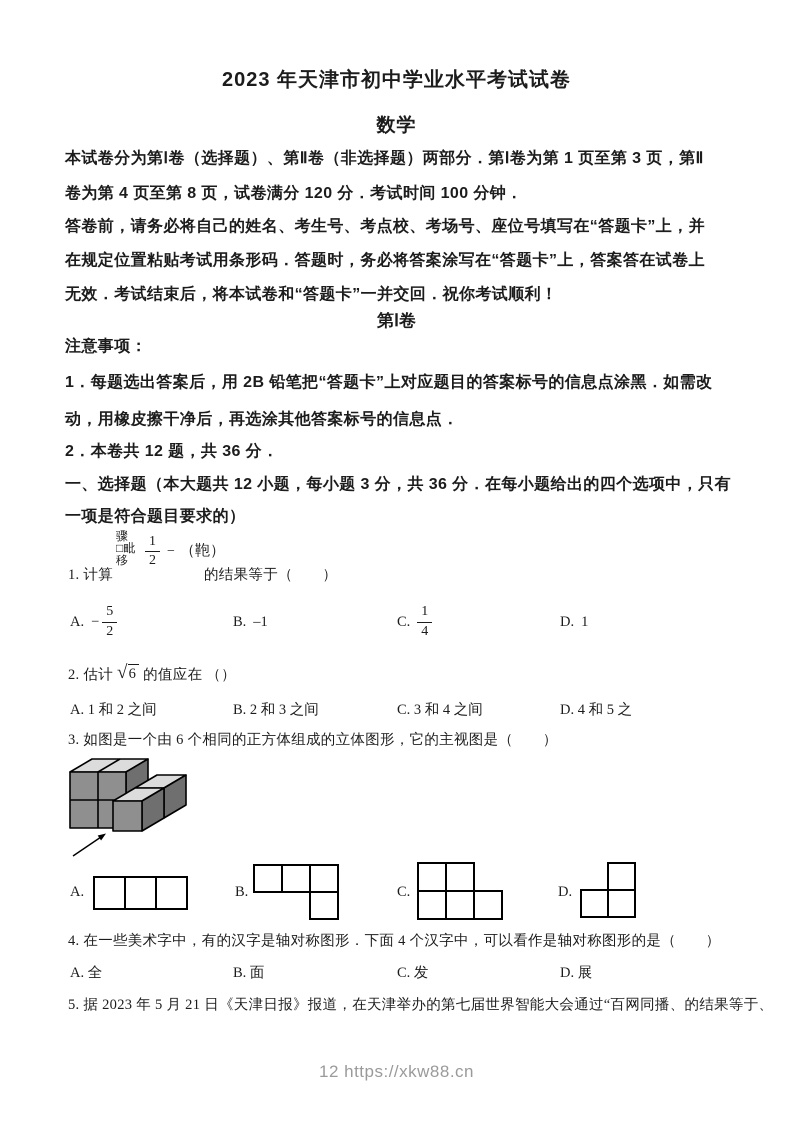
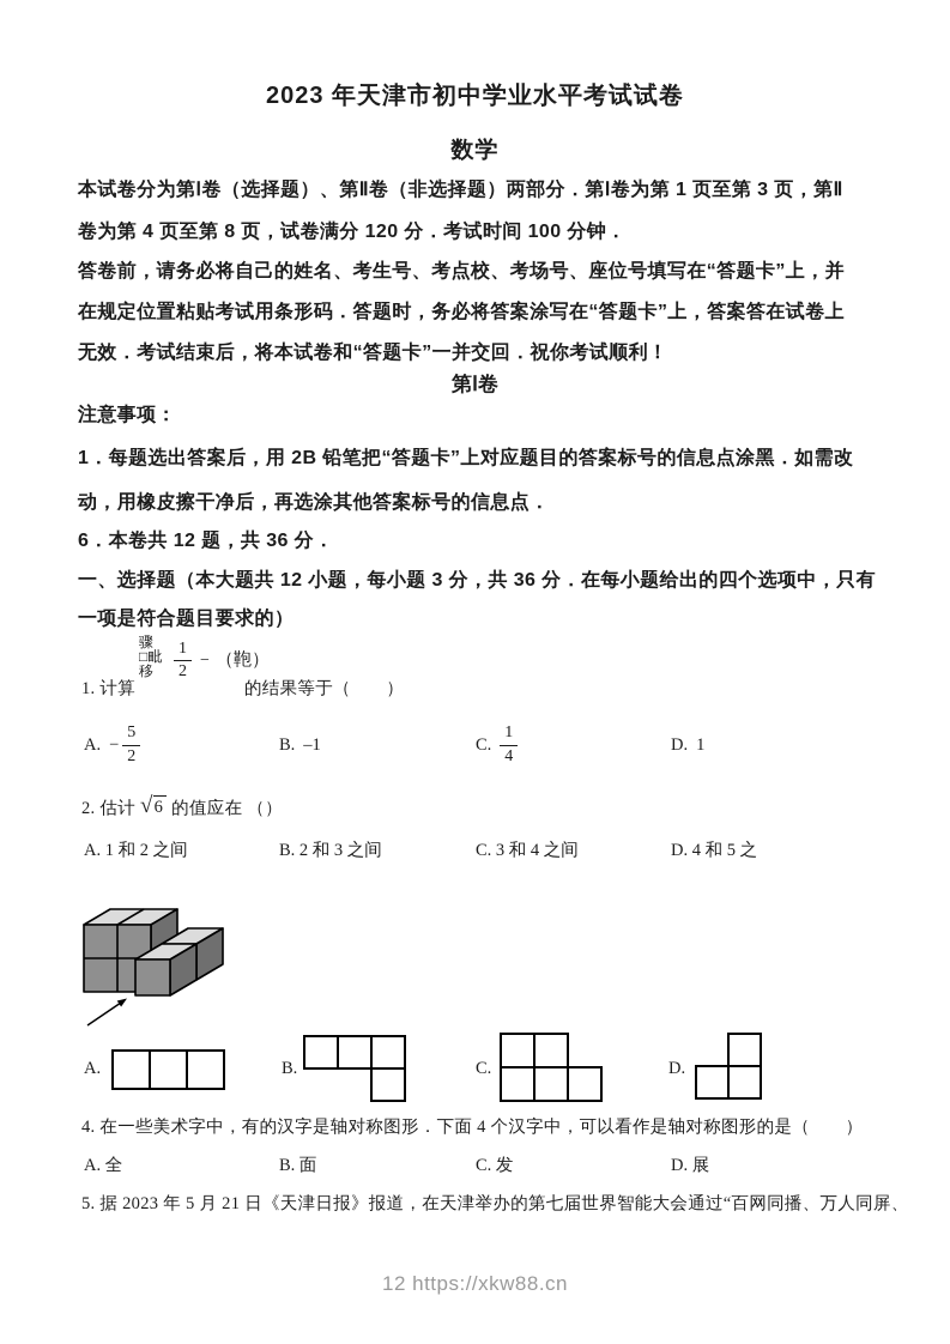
  2023 年天津市初中学业水平考试试卷
  数学
  本试卷分为第Ⅰ卷（选择题）、第Ⅱ卷（非选择题）两部分．第Ⅰ卷为第 1 页至第 3 页，第Ⅱ
  卷为第 4 页至第 8 页，试卷满分 120 分．考试时间 100 分钟．
  答卷前，请务必将自己的姓名、考生号、考点校、考场号、座位号填写在“答题卡”上，并
  在规定位置粘贴考试用条形码．答题时，务必将答案涂写在“答题卡”上，答案答在试卷上
  无效．考试结束后，将本试卷和“答题卡”一并交回．祝你考试顺利！
  第Ⅰ卷
  注意事项：
  1．每题选出答案后，用 2B 铅笔把“答题卡”上对应题目的答案标号的信息点涂黑．如需改
  动，用橡皮擦干净后，再选涂其他答案标号的信息点．
- 2．本卷共 12 题，共 36 分．
+ 6．本卷共 12 题，共 36 分．
  一、选择题（本大题共 12 小题，每小题 3 分，共 36 分．在每小题给出的四个选项中，只有
  一项是符合题目要求的）
  1. 计算
  骤
  □毗
  移
  1
  2
  −
  （鞄）
  的结果等于（ ）
  A.
  −
  5
  2
  B.
  –1
  C.
  1
  4
  D.
  1
  2. 估计
  √
  6
  的值应在 （）
  A. 1 和 2 之间
  B. 2 和 3 之间
  C. 3 和 4 之间
  D. 4 和 5 之
- 3. 如图是一个由 6 个相同的正方体组成的立体图形，它的主视图是（ ）
  A.
  B.
  C.
  D.
  4. 在一些美术字中，有的汉字是轴对称图形．下面 4 个汉字中，可以看作是轴对称图形的是（ ）
  A. 全
  B. 面
  C. 发
  D. 展
- 5. 据 2023 年 5 月 21 日《天津日报》报道，在天津举办的第七届世界智能大会通过“百网同播、的结果等于、
+ 5. 据 2023 年 5 月 21 日《天津日报》报道，在天津举办的第七届世界智能大会通过“百网同播、万人同屏、
  12 https://xkw88.cn
